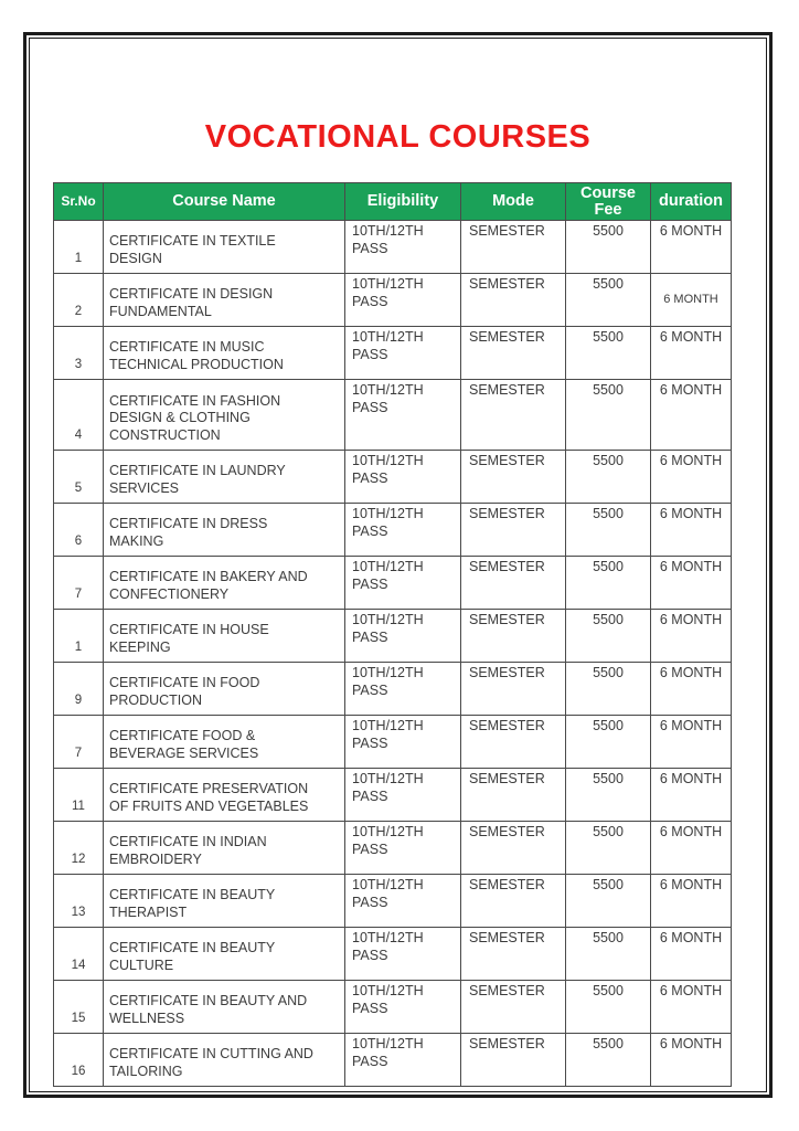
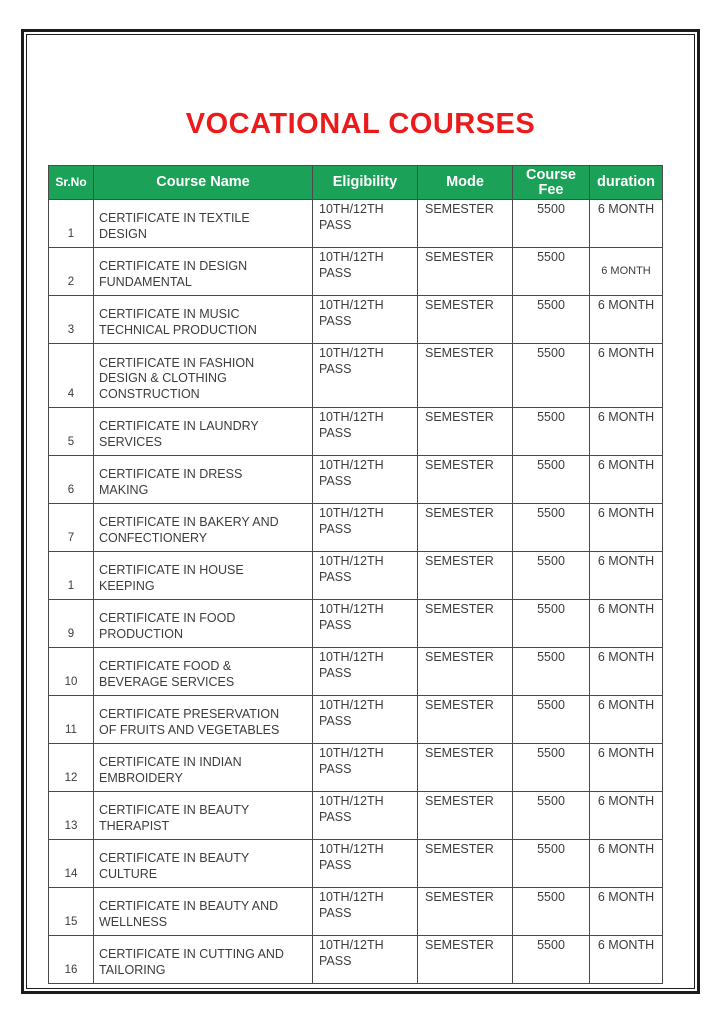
  VOCATIONAL COURSES
  Sr.No	Course Name	Eligibility	Mode	Course Fee	duration
  1	CERTIFICATE IN TEXTILE DESIGN	10TH/12TH PASS	SEMESTER	5500	6 MONTH
  2	CERTIFICATE IN DESIGN FUNDAMENTAL	10TH/12TH PASS	SEMESTER	5500	6 MONTH
  3	CERTIFICATE IN MUSIC TECHNICAL PRODUCTION	10TH/12TH PASS	SEMESTER	5500	6 MONTH
  4	CERTIFICATE IN FASHION DESIGN & CLOTHING CONSTRUCTION	10TH/12TH PASS	SEMESTER	5500	6 MONTH
  5	CERTIFICATE IN LAUNDRY SERVICES	10TH/12TH PASS	SEMESTER	5500	6 MONTH
  6	CERTIFICATE IN DRESS MAKING	10TH/12TH PASS	SEMESTER	5500	6 MONTH
  7	CERTIFICATE IN BAKERY AND CONFECTIONERY	10TH/12TH PASS	SEMESTER	5500	6 MONTH
  1	CERTIFICATE IN HOUSE KEEPING	10TH/12TH PASS	SEMESTER	5500	6 MONTH
  9	CERTIFICATE IN FOOD PRODUCTION	10TH/12TH PASS	SEMESTER	5500	6 MONTH
- 7	CERTIFICATE FOOD & BEVERAGE SERVICES	10TH/12TH PASS	SEMESTER	5500	6 MONTH
+ 10	CERTIFICATE FOOD & BEVERAGE SERVICES	10TH/12TH PASS	SEMESTER	5500	6 MONTH
  11	CERTIFICATE PRESERVATION OF FRUITS AND VEGETABLES	10TH/12TH PASS	SEMESTER	5500	6 MONTH
  12	CERTIFICATE IN INDIAN EMBROIDERY	10TH/12TH PASS	SEMESTER	5500	6 MONTH
  13	CERTIFICATE IN BEAUTY THERAPIST	10TH/12TH PASS	SEMESTER	5500	6 MONTH
  14	CERTIFICATE IN BEAUTY CULTURE	10TH/12TH PASS	SEMESTER	5500	6 MONTH
  15	CERTIFICATE IN BEAUTY AND WELLNESS	10TH/12TH PASS	SEMESTER	5500	6 MONTH
  16	CERTIFICATE IN CUTTING AND TAILORING	10TH/12TH PASS	SEMESTER	5500	6 MONTH
